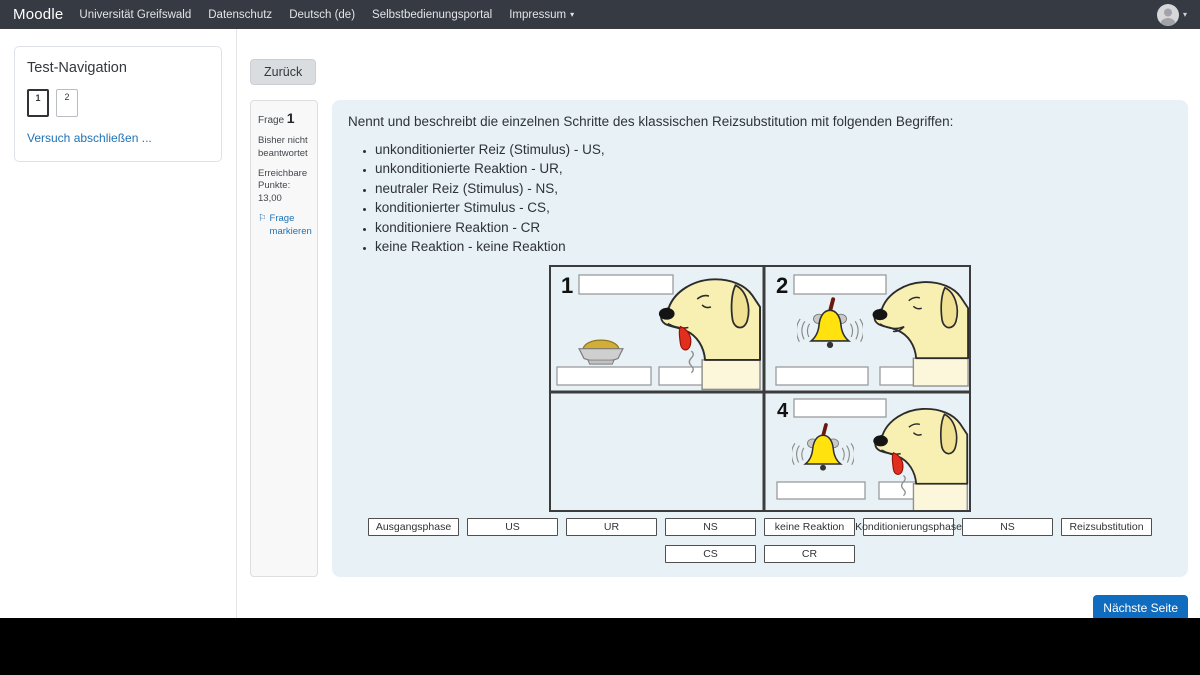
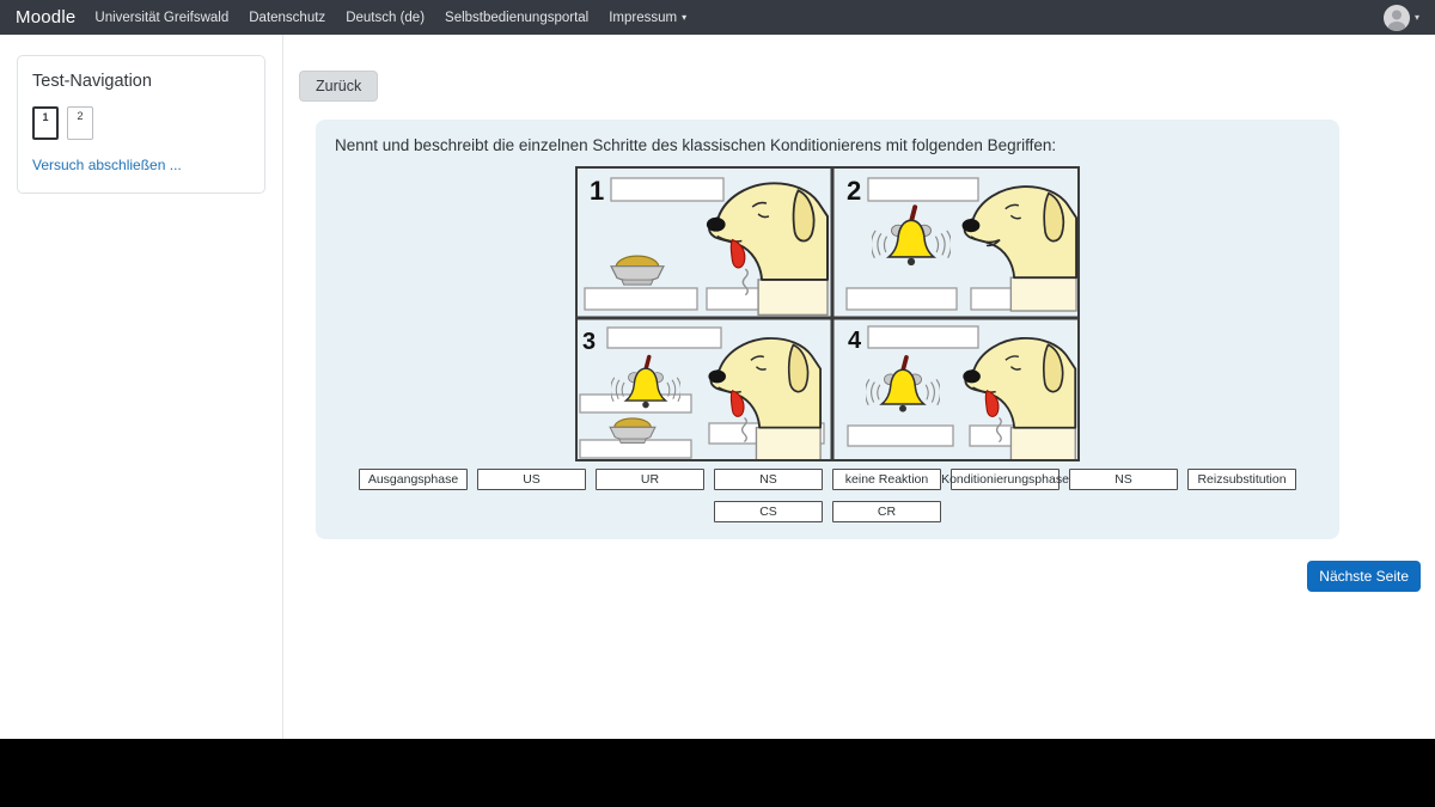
  Moodle
  Universität Greifswald
  Datenschutz
  Deutsch (de)
  Selbstbedienungsportal
  Impressum
  ▾
  ▾
  Test-Navigation
  1
  2
  Versuch abschließen ...
  Zurück
- Frage 1
- Bisher nicht beantwortet
- Erreichbare Punkte: 13,00
- ⚐
- Frage markieren
- Nennt und beschreibt die einzelnen Schritte des klassischen Reizsubstitution mit folgenden Begriffen:
+ Nennt und beschreibt die einzelnen Schritte des klassischen Konditionierens mit folgenden Begriffen:
- unkonditionierter Reiz (Stimulus) - US,
- unkonditionierte Reaktion - UR,
- neutraler Reiz (Stimulus) - NS,
- konditionierter Stimulus - CS,
- konditioniere Reaktion - CR
- keine Reaktion - keine Reaktion
  1
  2
+ 3
  4
  Ausgangsphase
  US
  UR
  NS
  keine Reaktion
  Konditionierungsphase
  NS
  Reizsubstitution
  CS
  CR
  Nächste Seite
